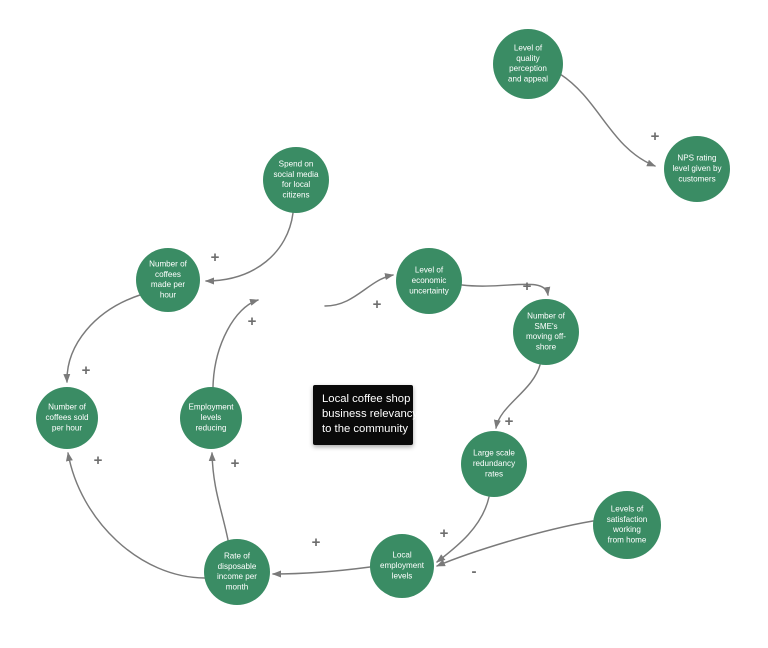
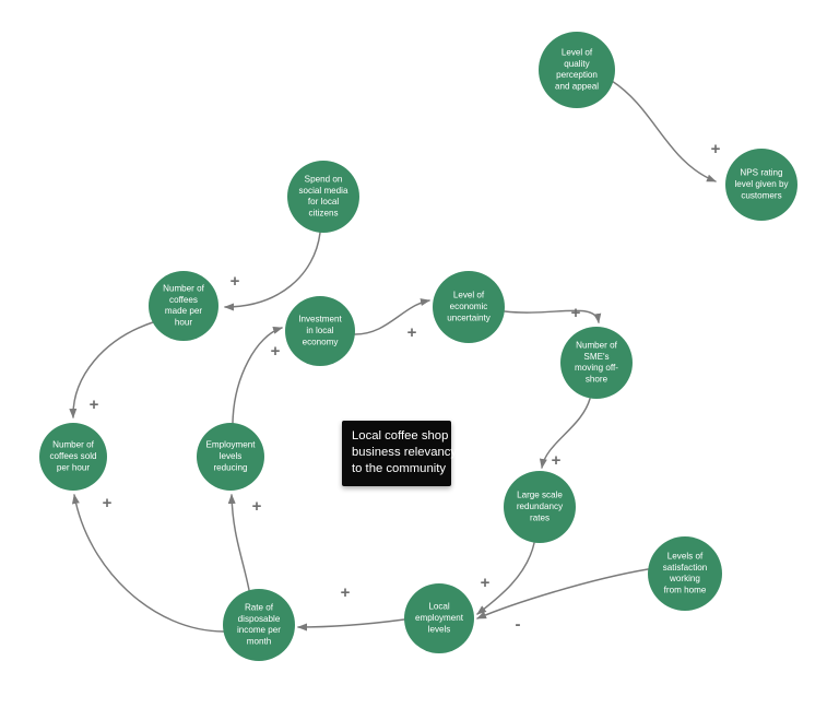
  +
  +
  +
  +
  +
  +
  +
  +
  -
  +
  +
  +
  Level of quality perception and appeal
  NPS rating level given by customers
  Spend on social media for local citizens
  Number of coffees made per hour
+ Investment in local economy
  Level of economic uncertainty
  Number of SME's moving off- shore
  Number of coffees sold per hour
  Employment levels reducing
  Large scale redundancy rates
  Levels of satisfaction working from home
  Local employment levels
  Rate of disposable income per month
  Local coffee shop
  business relevancy
  to the community
